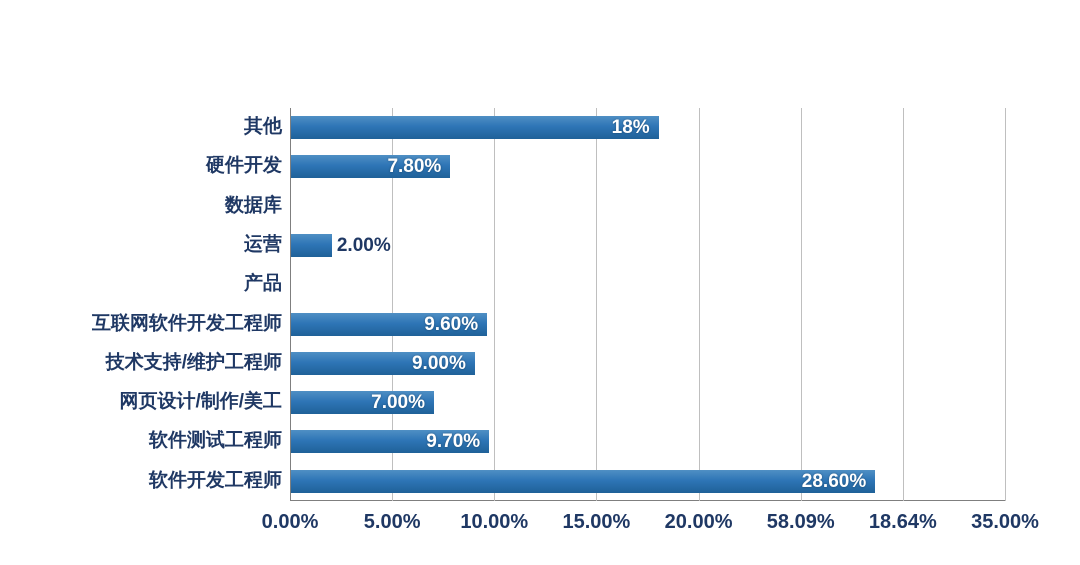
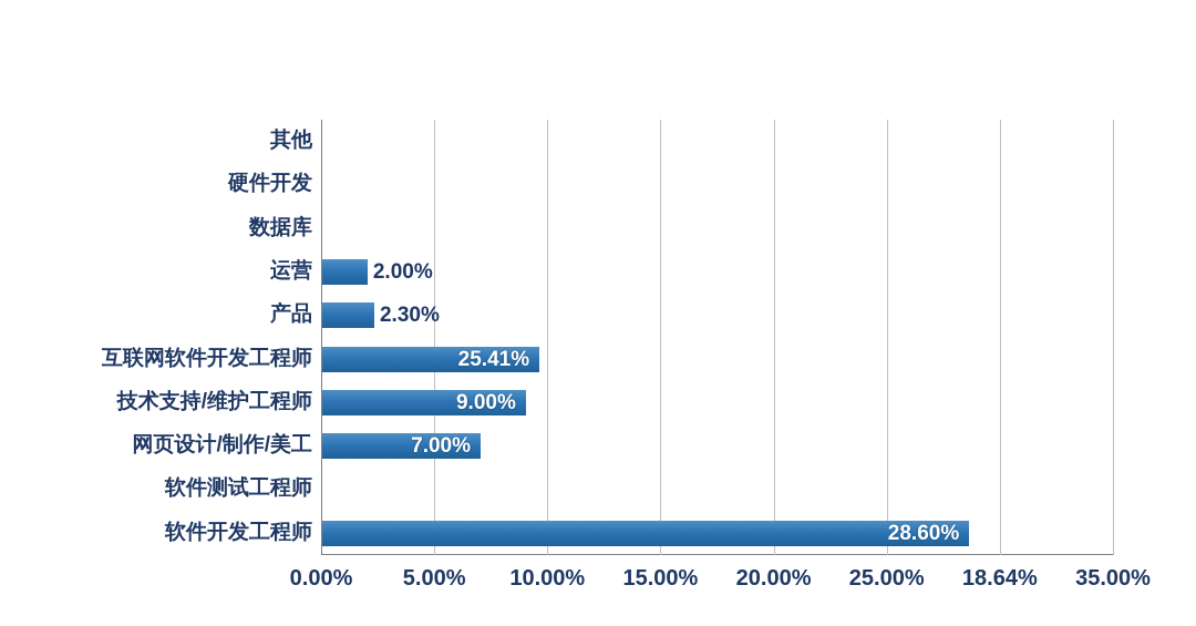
  其他
  硬件开发
  数据库
  运营
  产品
  互联网软件开发工程师
  技术支持/维护工程师
  网页设计/制作/美工
  软件测试工程师
  软件开发工程师
- 18%
- 7.80%
  2.00%
+ 2.30%
- 9.60%
+ 25.41%
  9.00%
  7.00%
- 9.70%
  28.60%
  0.00%
  5.00%
  10.00%
  15.00%
  20.00%
- 58.09%
+ 25.00%
  18.64%
  35.00%
